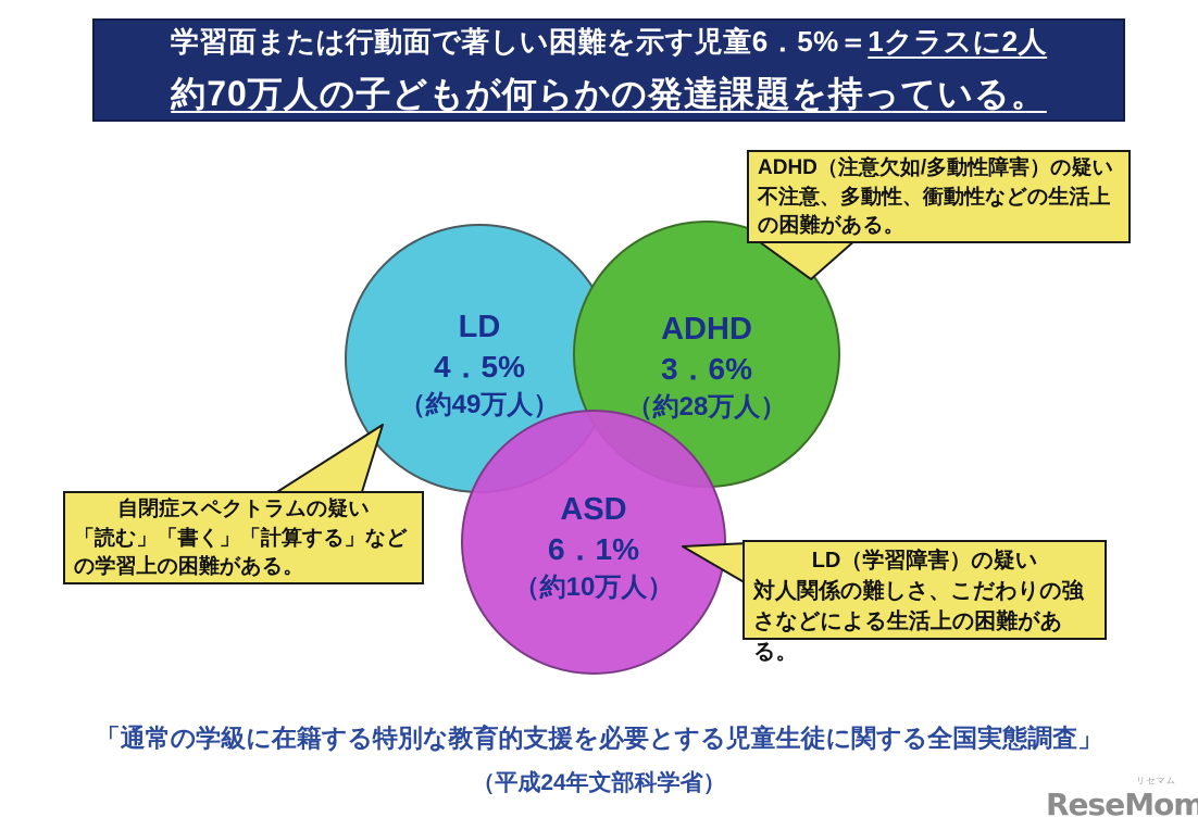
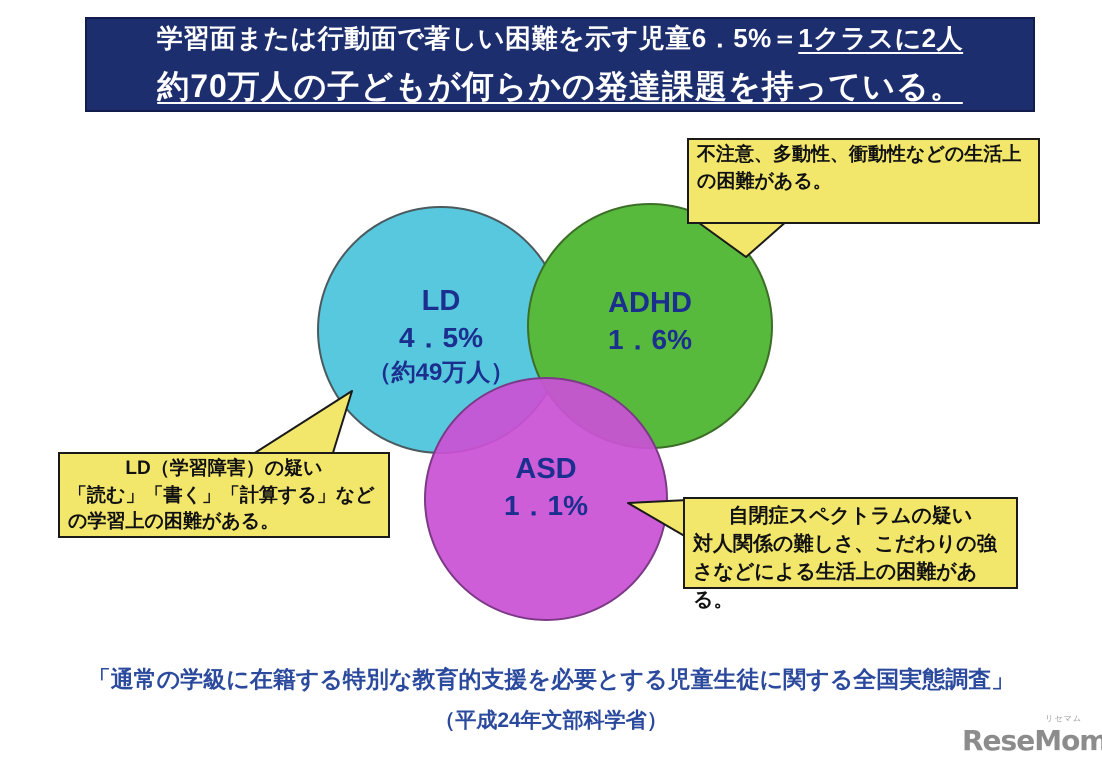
  学習面または行動面で著しい困難を示す児童6．5%＝1クラスに2人
  約70万人の子どもが何らかの発達課題を持っている。
  LD
  4．5%
  （約49万人）
  ADHD
- 3．6%
+ 1．6%
- （約28万人）
  ASD
- 6．1%
+ 1．1%
- （約10万人）
- ADHD（注意欠如/多動性障害）の疑い
  不注意、多動性、衝動性などの生活上の困難がある。
- 自閉症スペクトラムの疑い
+ LD（学習障害）の疑い
  「読む」「書く」「計算する」などの学習上の困難がある。
- LD（学習障害）の疑い
+ 自閉症スペクトラムの疑い
  対人関係の難しさ、こだわりの強さなどによる生活上の困難がある。
  「通常の学級に在籍する特別な教育的支援を必要とする児童生徒に関する全国実態調査」
  （平成24年文部科学省）
  リセマム
  ReseMom
